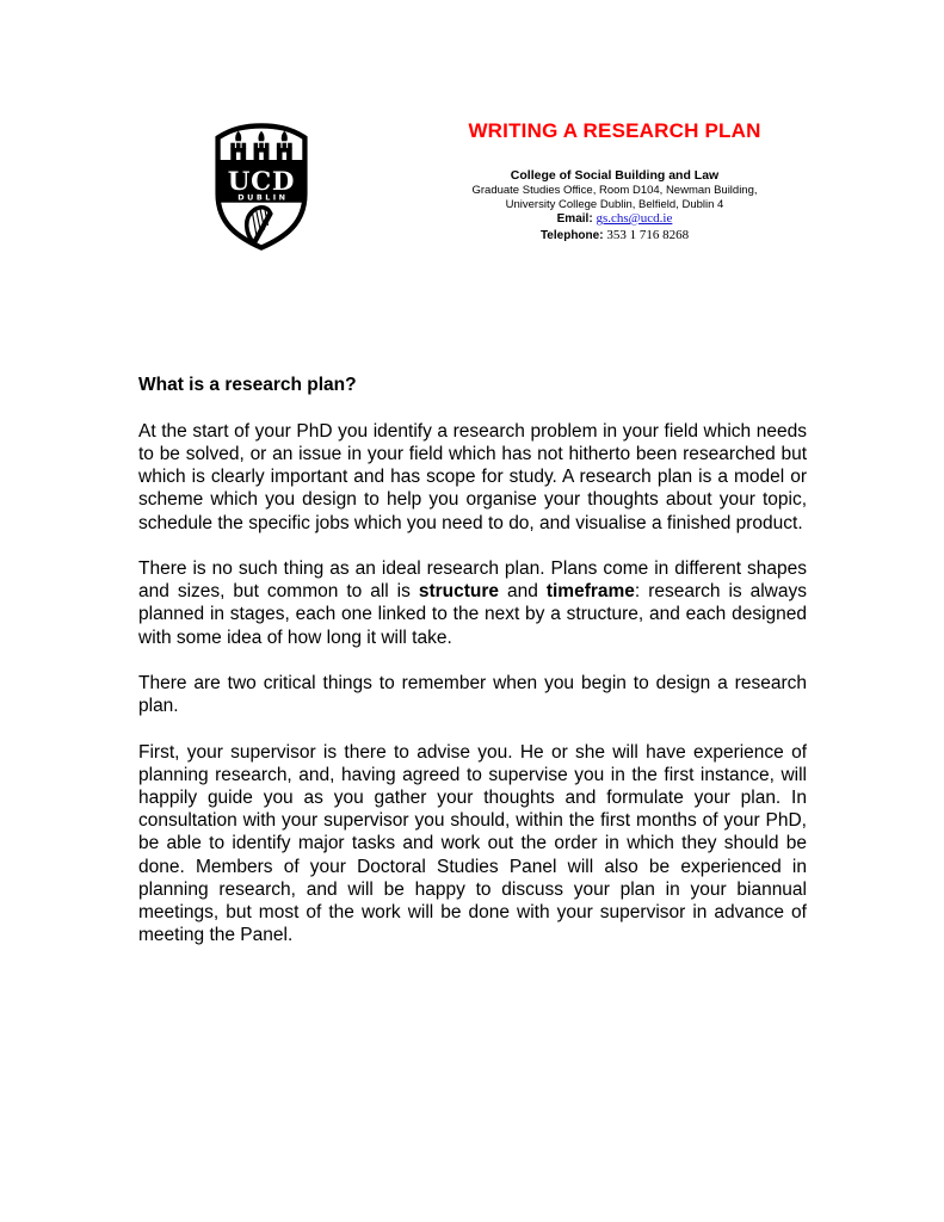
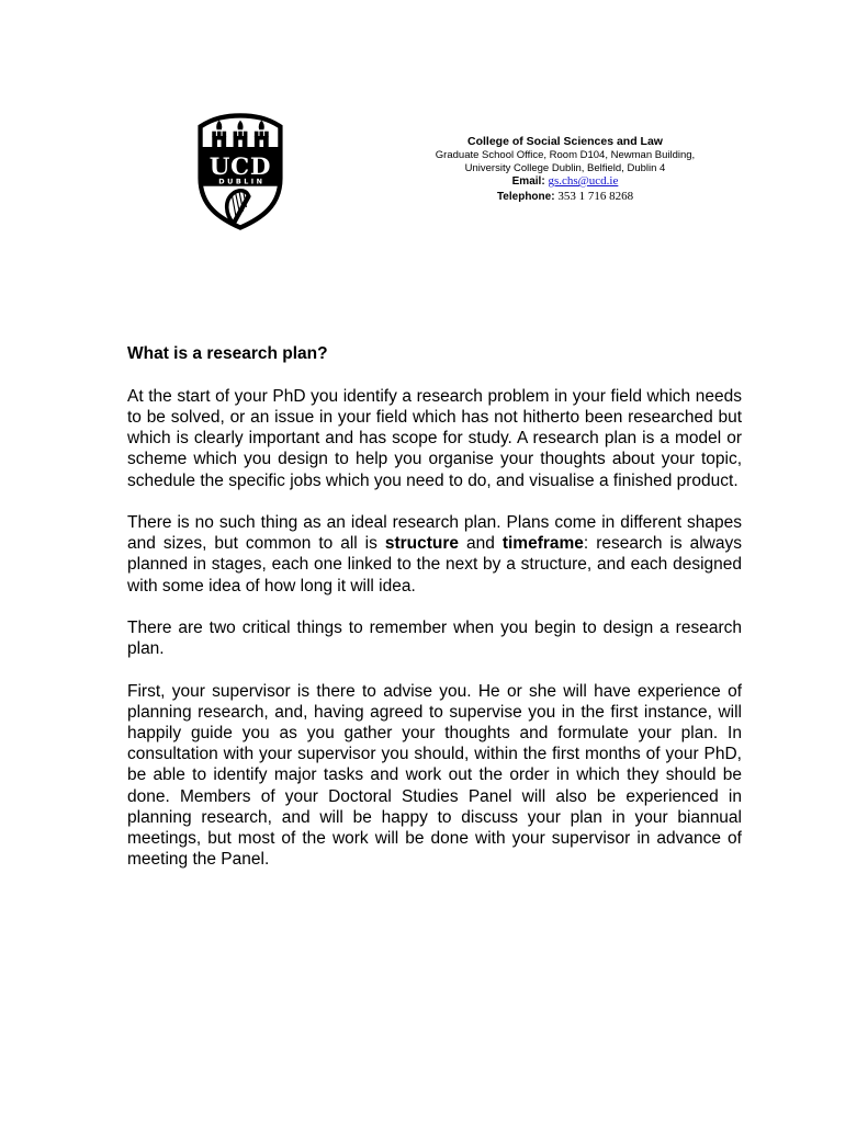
  UCD
  DUBLIN
- WRITING A RESEARCH PLAN
- College of Social Building and Law
+ College of Social Sciences and Law
- Graduate Studies Office, Room D104, Newman Building,
+ Graduate School Office, Room D104, Newman Building,
  University College Dublin, Belfield, Dublin 4
  Email: gs.chs@ucd.ie
  Telephone: 353 1 716 8268
  What is a research plan?
  At the start of your PhD you identify a research problem in your field which needs to be solved, or an issue in your field which has not hitherto been researched but which is clearly important and has scope for study. A research plan is a model or scheme which you design to help you organise your thoughts about your topic, schedule the specific jobs which you need to do, and visualise a finished product.
- There is no such thing as an ideal research plan. Plans come in different shapes and sizes, but common to all is structure and timeframe: research is always planned in stages, each one linked to the next by a structure, and each designed with some idea of how long it will take.
+ There is no such thing as an ideal research plan. Plans come in different shapes and sizes, but common to all is structure and timeframe: research is always planned in stages, each one linked to the next by a structure, and each designed with some idea of how long it will idea.
  There are two critical things to remember when you begin to design a research plan.
  First, your supervisor is there to advise you. He or she will have experience of planning research, and, having agreed to supervise you in the first instance, will happily guide you as you gather your thoughts and formulate your plan. In consultation with your supervisor you should, within the first months of your PhD, be able to identify major tasks and work out the order in which they should be done. Members of your Doctoral Studies Panel will also be experienced in planning research, and will be happy to discuss your plan in your biannual meetings, but most of the work will be done with your supervisor in advance of meeting the Panel.
